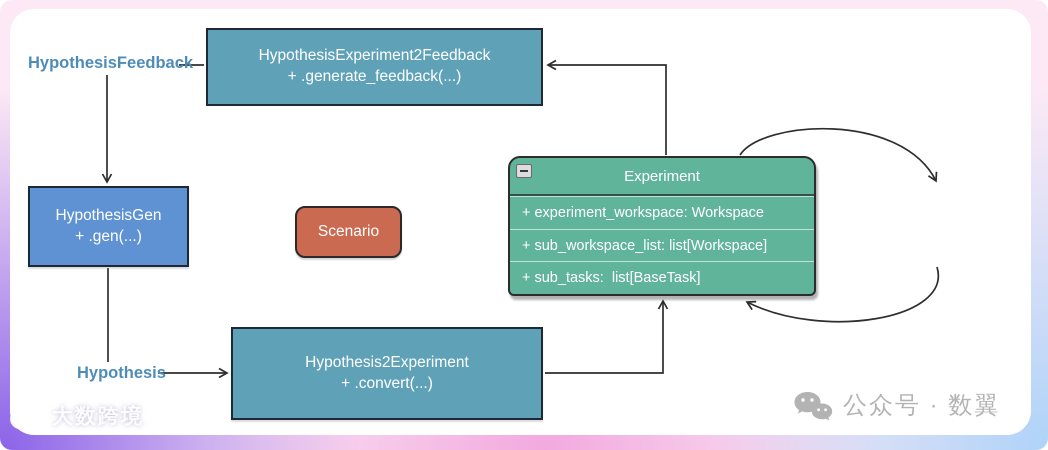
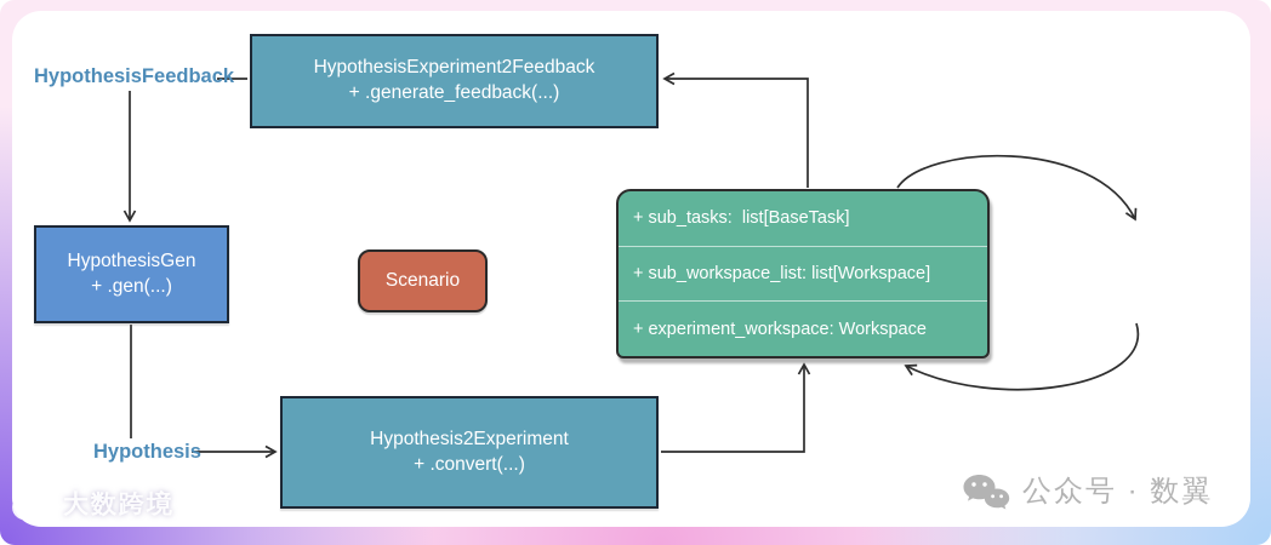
  HypothesisFeedback
  Hypothesis
  HypothesisExperiment2Feedback
  + .generate_feedback(...)
  HypothesisGen
  + .gen(...)
  Scenario
  Hypothesis2Experiment
  + .convert(...)
- Experiment
- + experiment_workspace: Workspace
+ + sub_tasks: list[BaseTask]
  + sub_workspace_list: list[Workspace]
- + sub_tasks: list[BaseTask]
+ + experiment_workspace: Workspace
  大数跨境
  公众号 · 数翼
